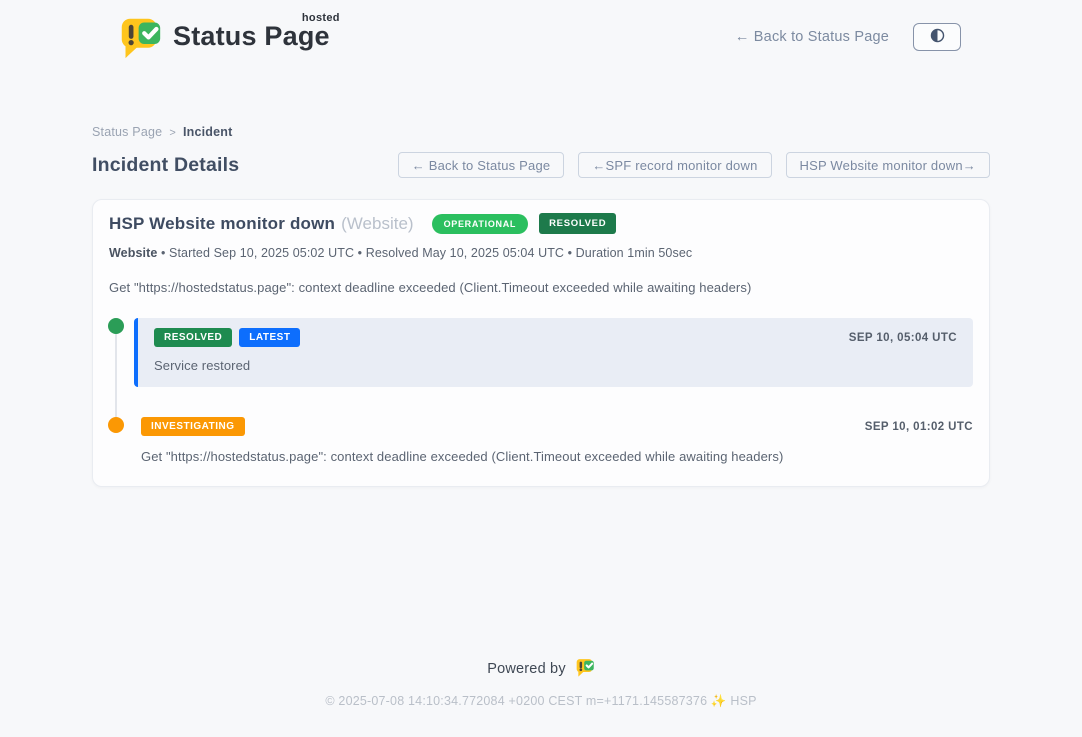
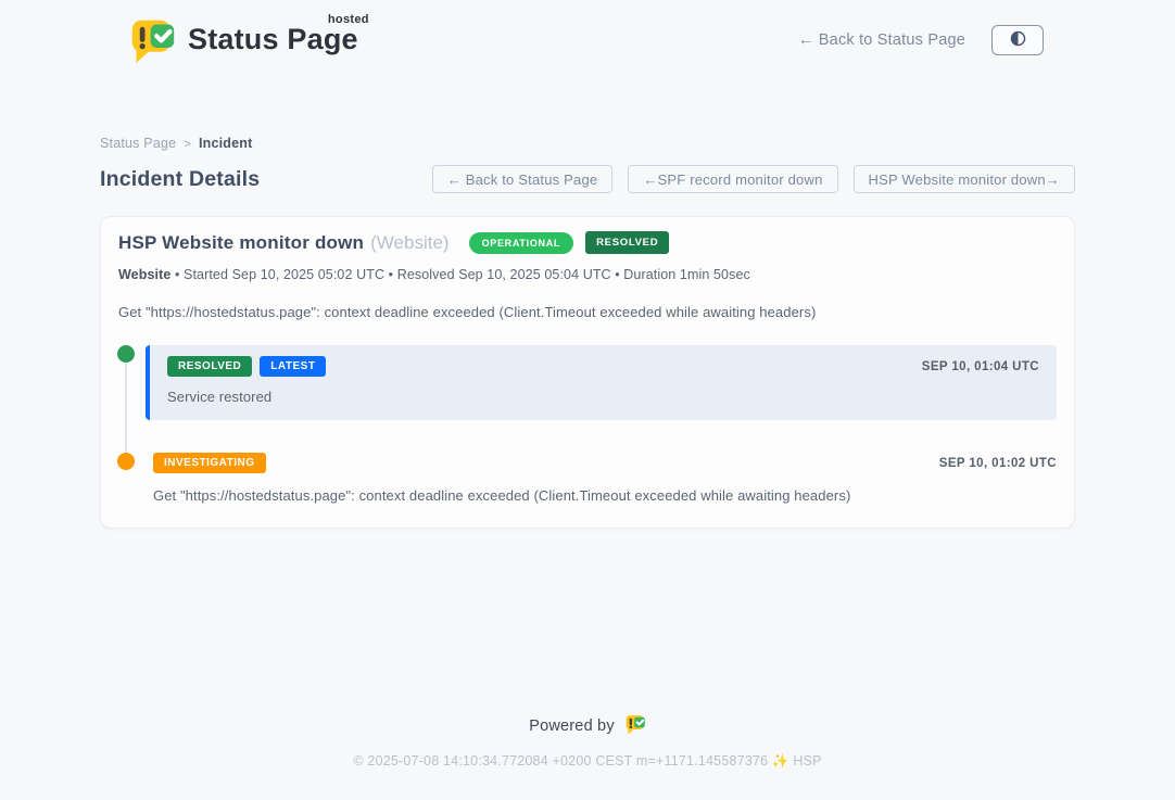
  Status Page
  hosted
  ← Back to Status Page
  Status Page > Incident
  Incident Details
  ← Back to Status Page
  ←SPF record monitor down
  HSP Website monitor down→
  HSP Website monitor down
  (Website)
  OPERATIONAL
  RESOLVED
- Website • Started Sep 10, 2025 05:02 UTC • Resolved May 10, 2025 05:04 UTC • Duration 1min 50sec
+ Website • Started Sep 10, 2025 05:02 UTC • Resolved Sep 10, 2025 05:04 UTC • Duration 1min 50sec
  Get "https://hostedstatus.page": context deadline exceeded (Client.Timeout exceeded while awaiting headers)
  RESOLVED
  LATEST
- SEP 10, 05:04 UTC
+ SEP 10, 01:04 UTC
  Service restored
  INVESTIGATING
  SEP 10, 01:02 UTC
  Get "https://hostedstatus.page": context deadline exceeded (Client.Timeout exceeded while awaiting headers)
  Powered by
  © 2025-07-08 14:10:34.772084 +0200 CEST m=+1171.145587376 ✨ HSP
